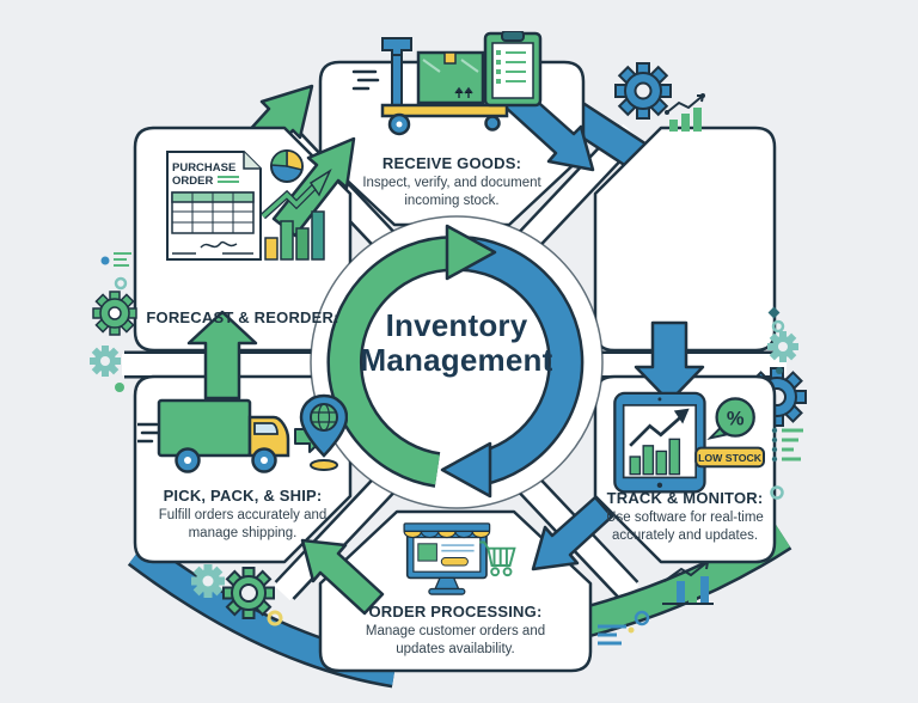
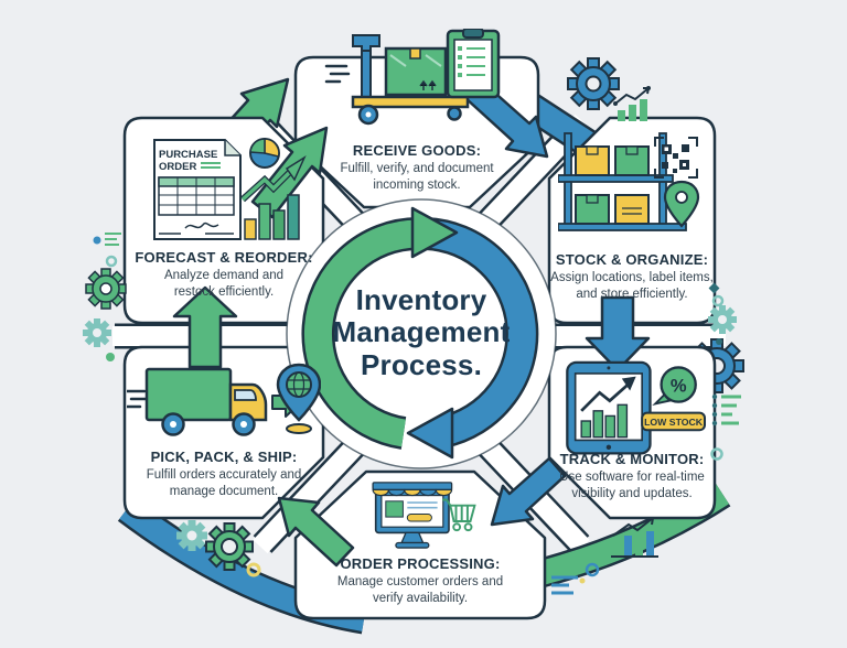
  Inventory
  Management
+ Process.
  RECEIVE GOODS:
- Inspect, verify, and document incoming stock.
+ Fulfill, verify, and document incoming stock.
  PURCHASE
  ORDER
  FORECAST & REORDER:
+ Analyze demand and restock efficiently.
+ STOCK & ORGANIZE:
+ Assign locations, label items, and store efficiently.
  PICK, PACK, & SHIP:
- Fulfill orders accurately and manage shipping.
+ Fulfill orders accurately and manage document.
  %
  LOW STOCK
  TRACK & MONITOR:
- Use software for real-time accurately and updates.
+ Use software for real-time visibility and updates.
  ORDER PROCESSING:
- Manage customer orders and updates availability.
+ Manage customer orders and verify availability.
